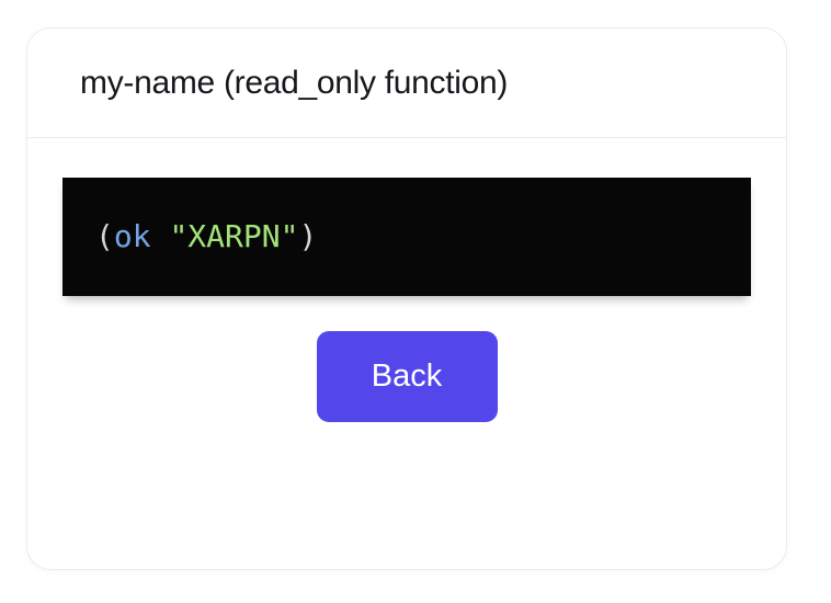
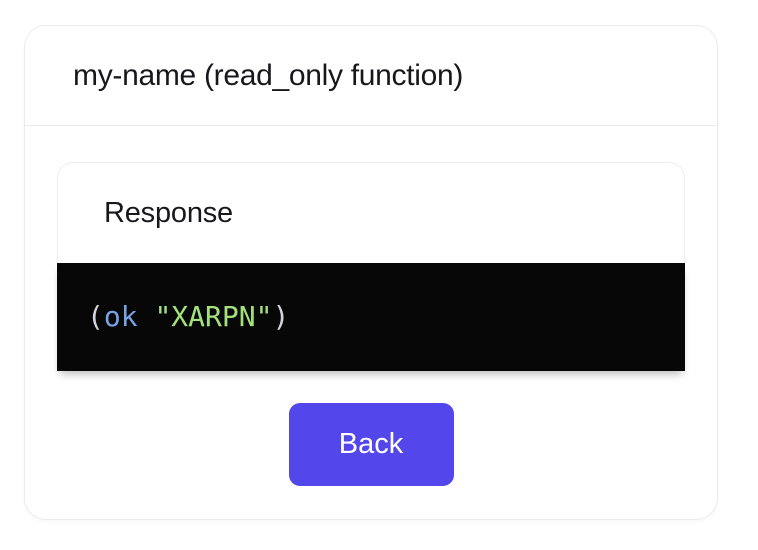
  my-name (read_only function)
+ Response
  (ok "XARPN")
  Back
